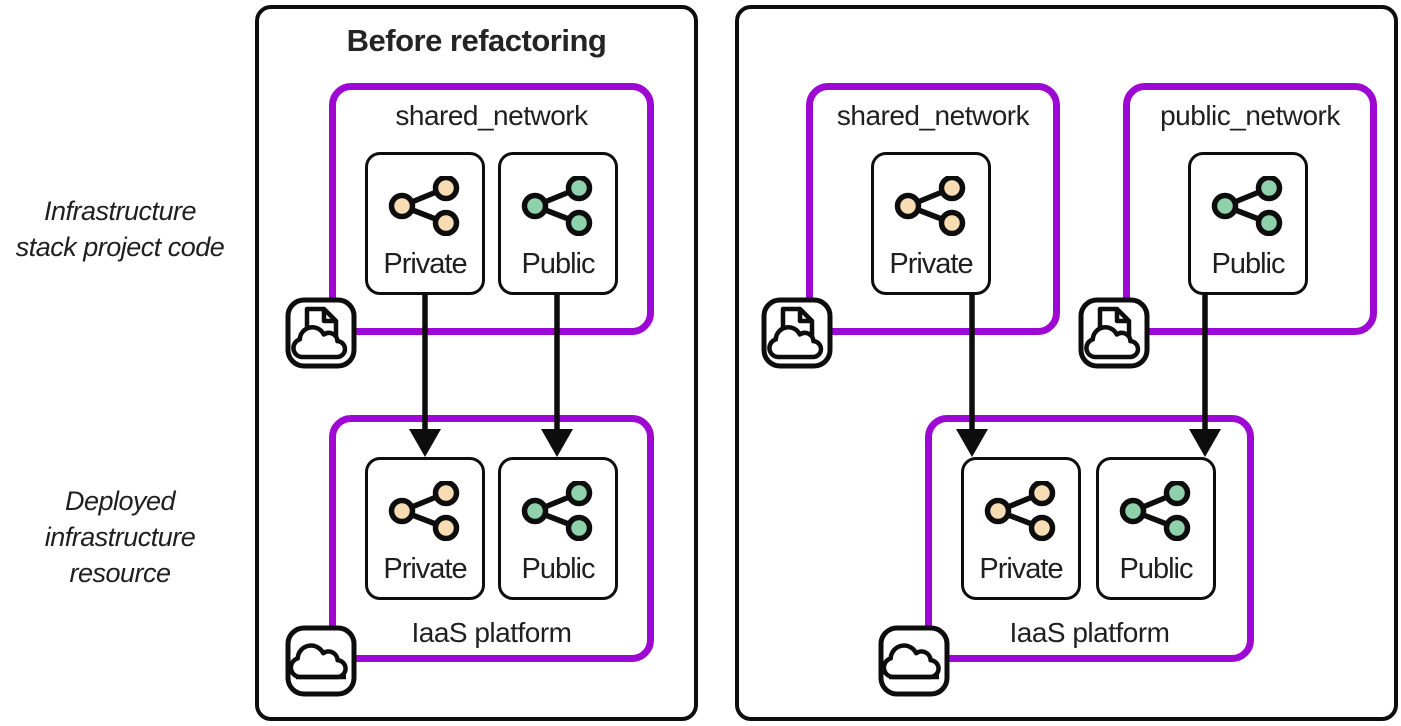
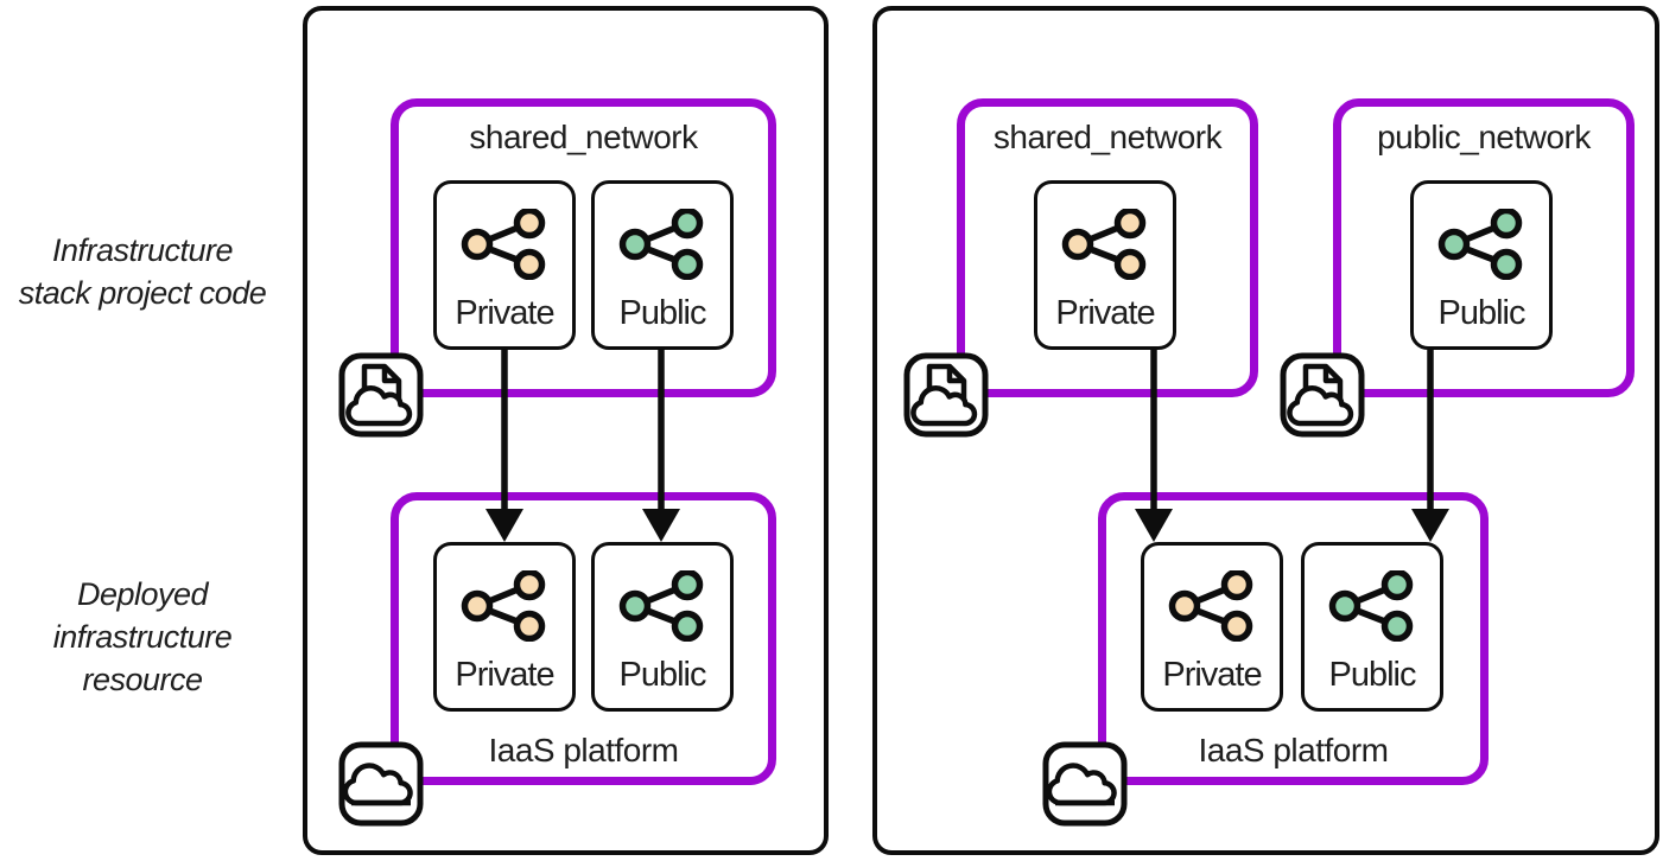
  Infrastructure
  stack project code
  Deployed
  infrastructure
  resource
- Before refactoring
  shared_network
  Private
  Public
  IaaS platform
  Private
  Public
  shared_network
  Private
  public_network
  Public
  IaaS platform
  Private
  Public
